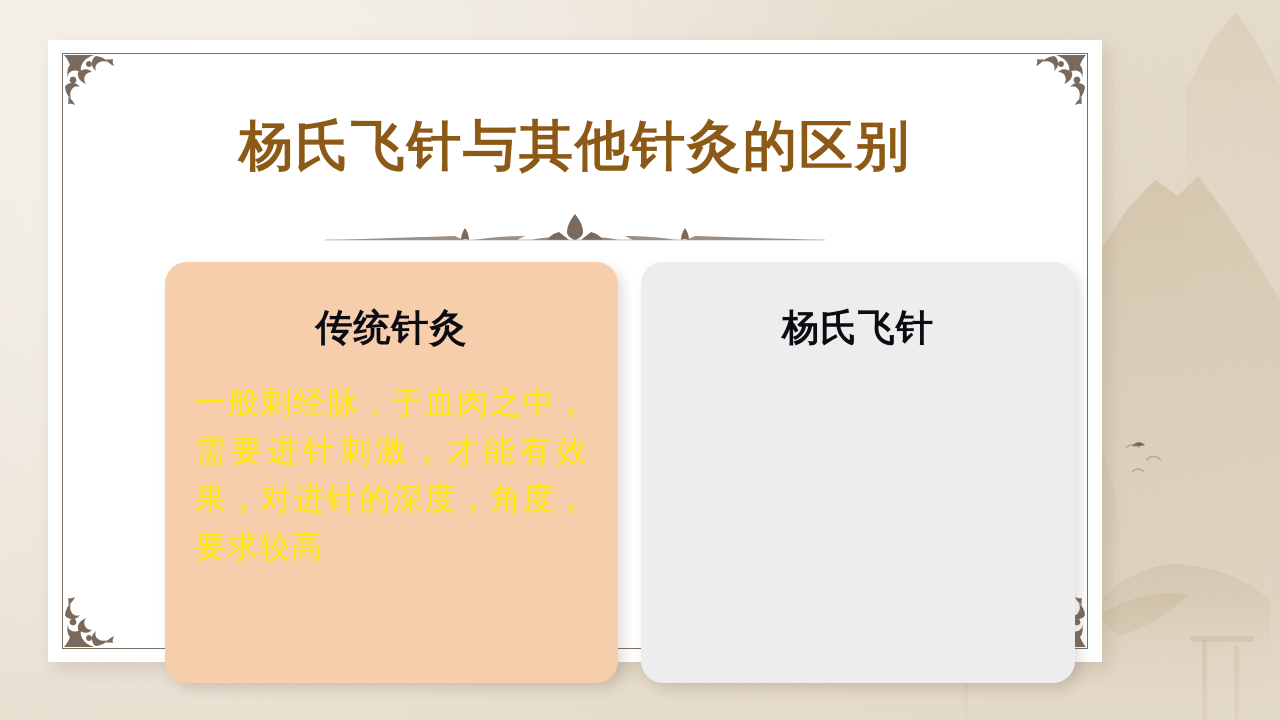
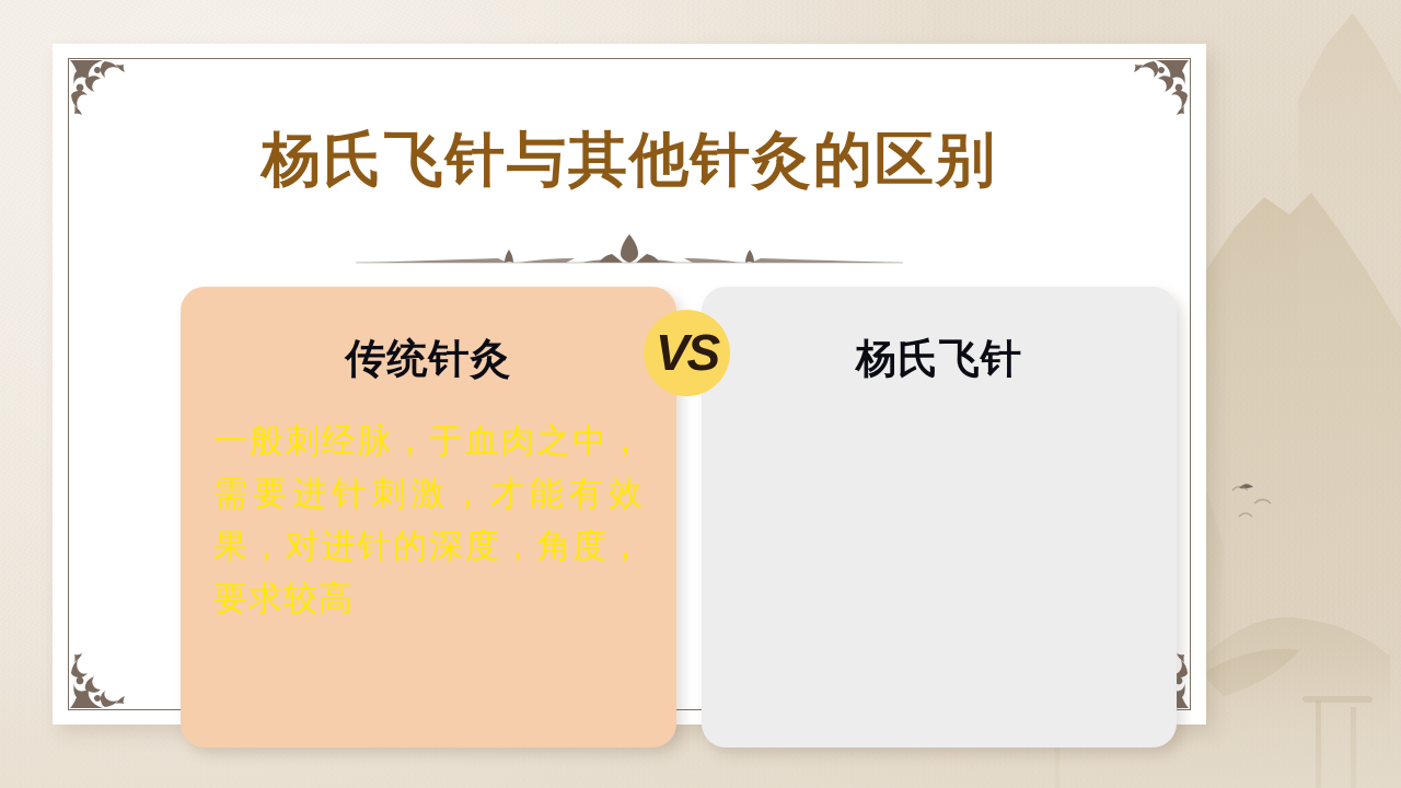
  杨氏飞针与其他针灸的区别
  传统针灸
  一般刺经脉，于血肉之中，需要进针刺激，才能有效果，对进针的深度，角度，要求较高
  杨氏飞针
+ VS
